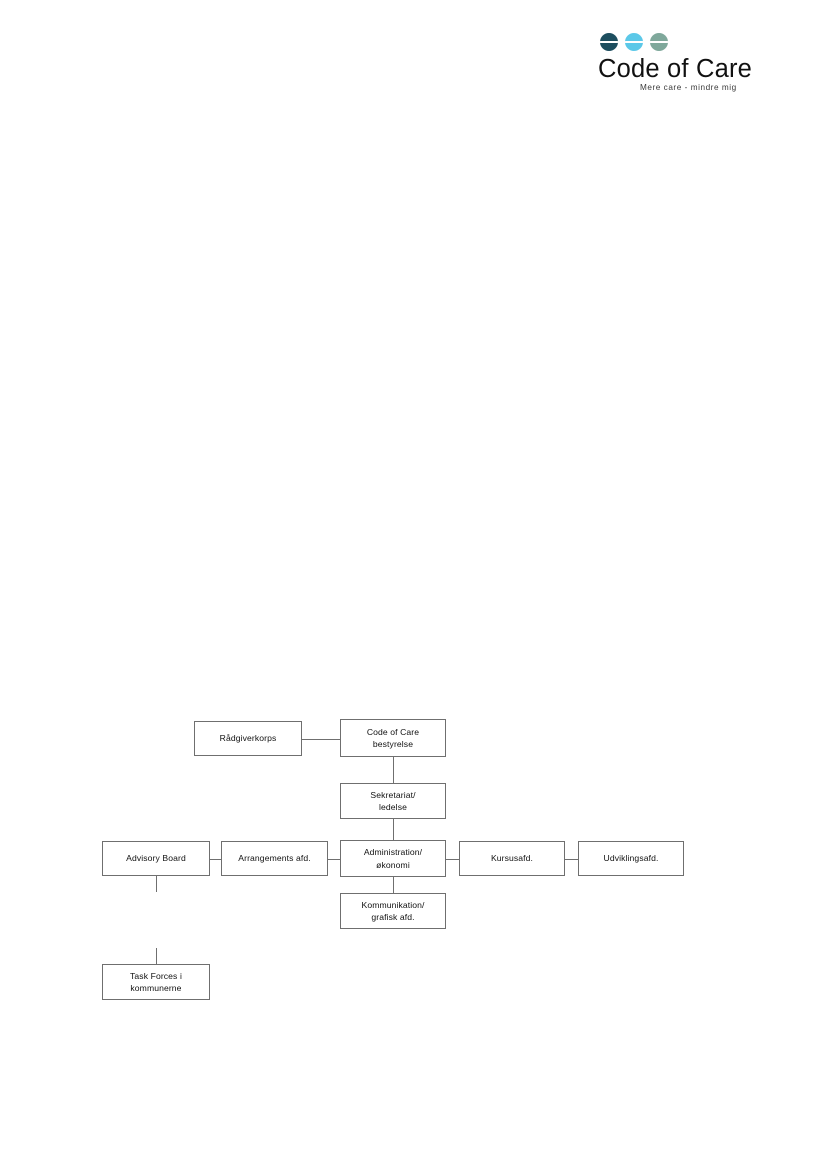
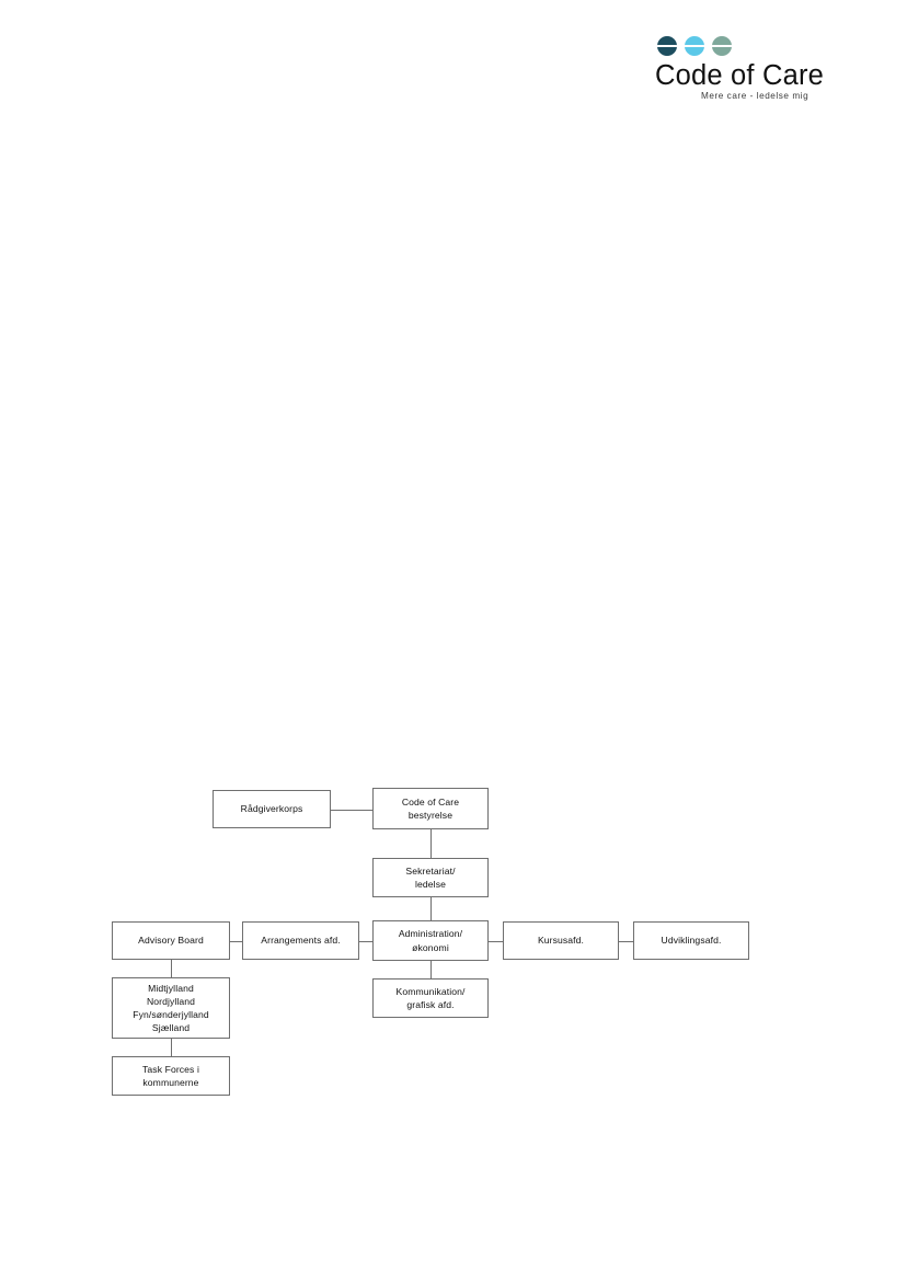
  Code of Care
- Mere care - mindre mig
+ Mere care - ledelse mig
  Rådgiverkorps
  Code of Care
  bestyrelse
  Sekretariat/
  ledelse
  Advisory Board
  Arrangements afd.
  Administration/
  økonomi
  Kursusafd.
  Udviklingsafd.
  Kommunikation/
  grafisk afd.
+ Midtjylland
+ Nordjylland
+ Fyn/sønderjylland
+ Sjælland
  Task Forces i
  kommunerne
